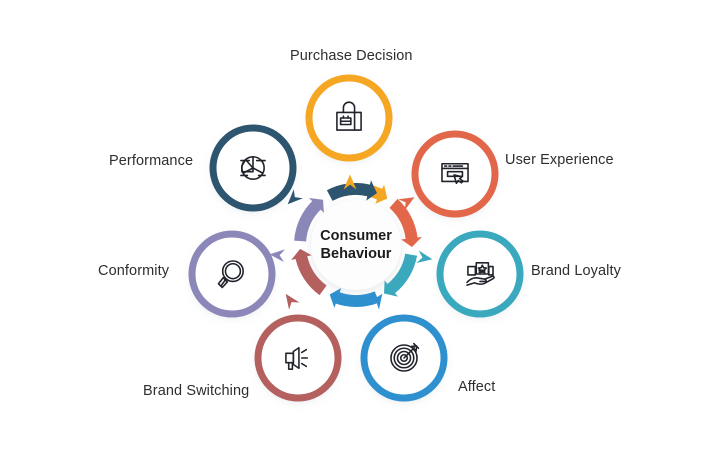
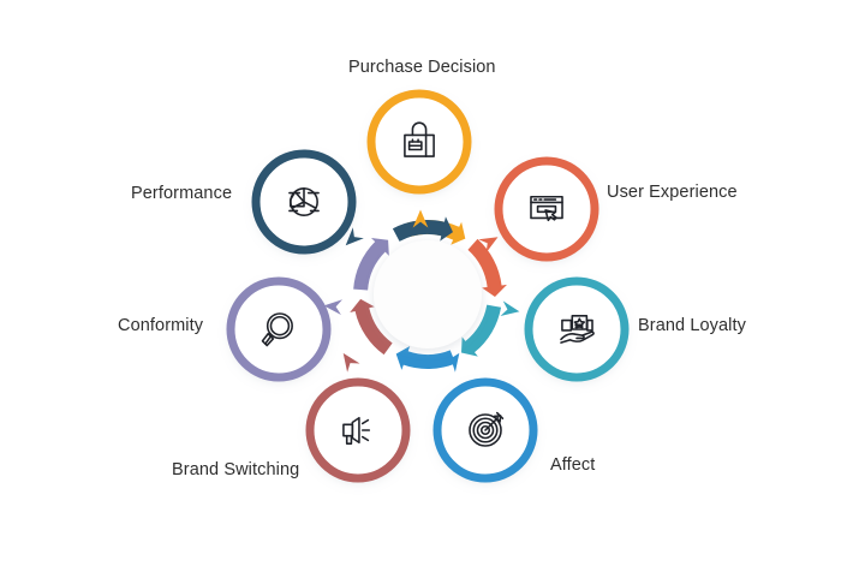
- Consumer
- Behaviour
  Purchase Decision
  User Experience
  Brand Loyalty
  Affect
  Brand Switching
  Conformity
  Performance
